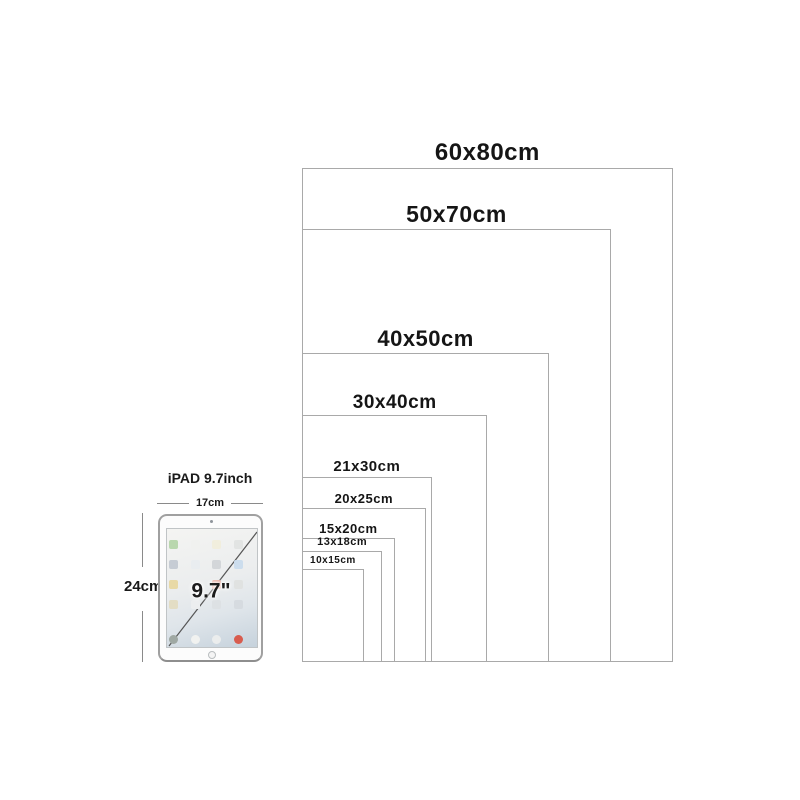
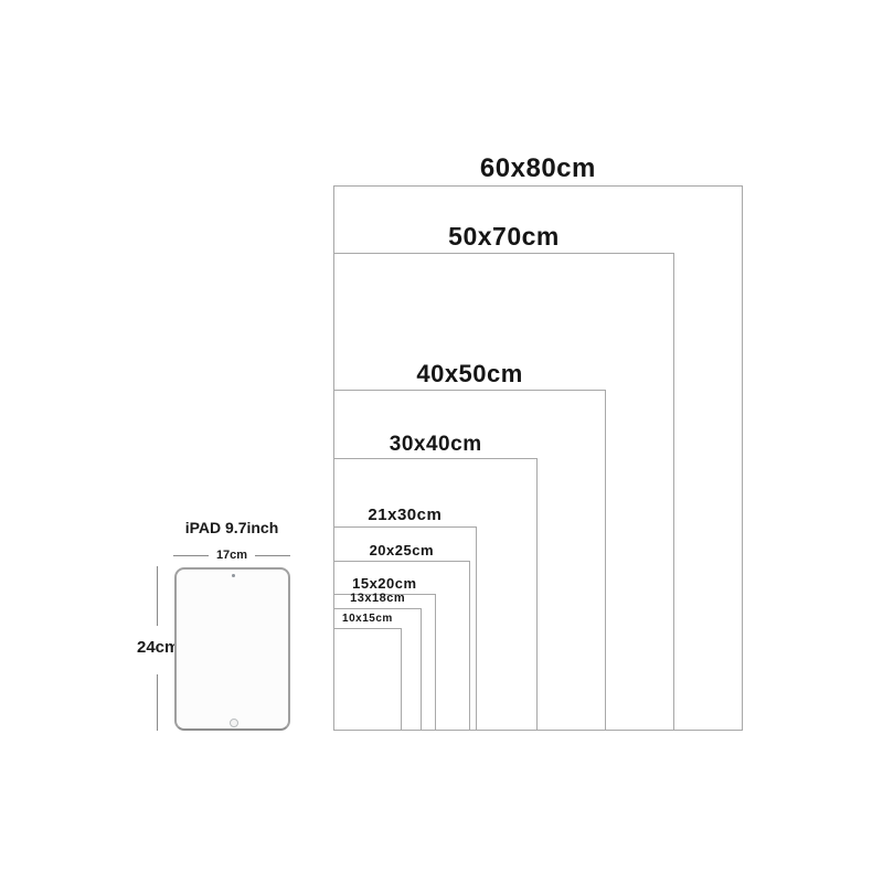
  60x80cm
  50x70cm
  40x50cm
  30x40cm
  21x30cm
  20x25cm
  15x20cm
  13x18cm
  10x15cm
  iPAD 9.7inch
  17cm
  24cm
- 9.7"
